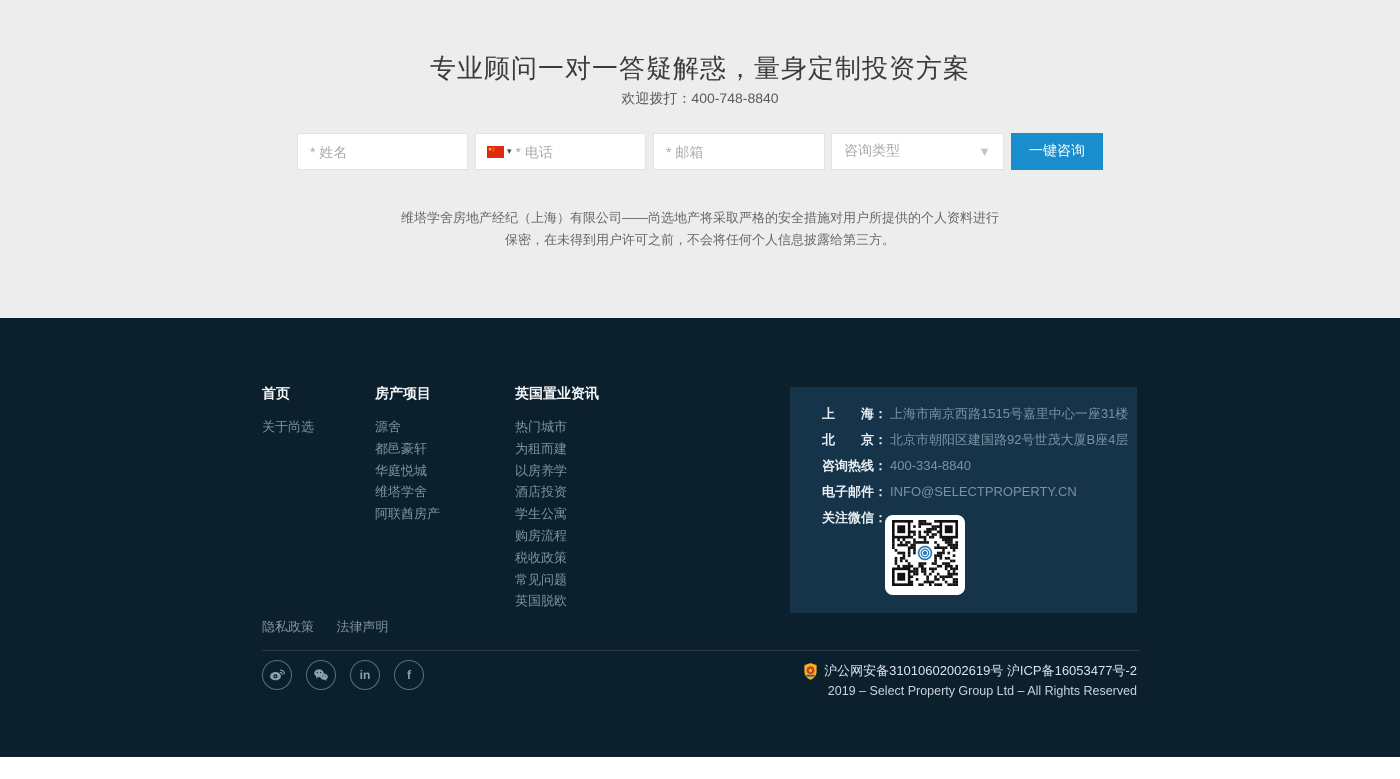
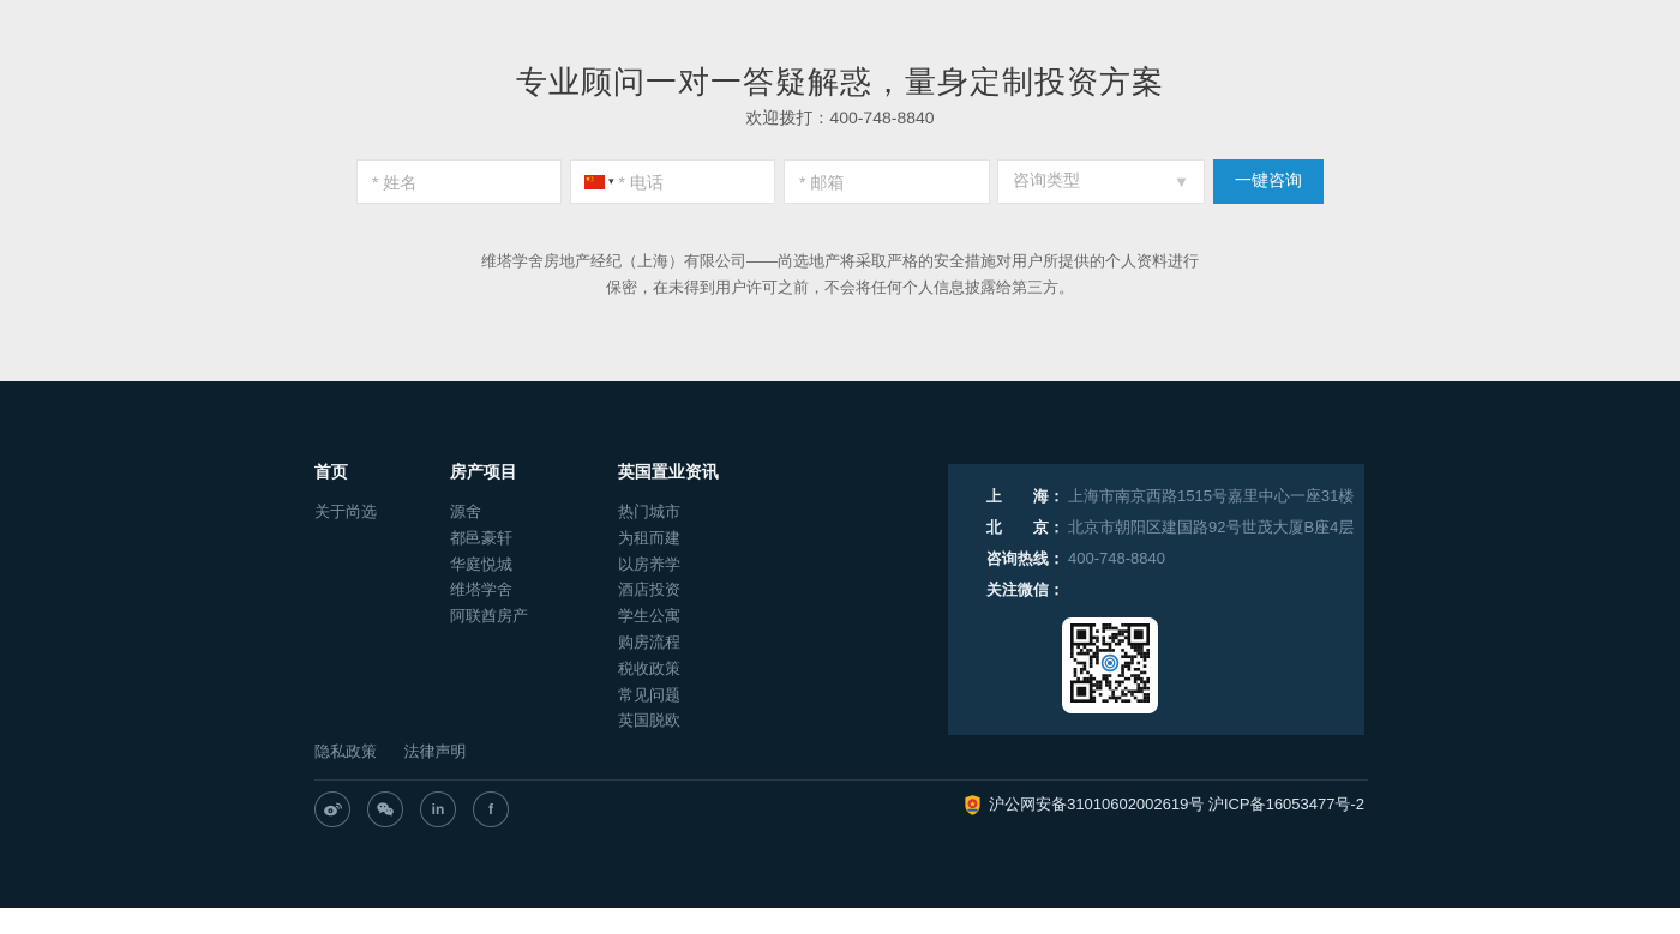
  专业顾问一对一答疑解惑，量身定制投资方案
  欢迎拨打：400-748-8840
  * 姓名
  ▾
  * 电话
  * 邮箱
  咨询类型
  ▼
  一键咨询
  维塔学舍房地产经纪（上海）有限公司——尚选地产将采取严格的安全措施对用户所提供的个人资料进行
  保密，在未得到用户许可之前，不会将任何个人信息披露给第三方。
  首页
  关于尚选
  房产项目
  源舍
  都邑豪轩
  华庭悦城
  维塔学舍
  阿联酋房产
  英国置业资讯
  热门城市
  为租而建
  以房养学
  酒店投资
  学生公寓
  购房流程
  税收政策
  常见问题
  英国脱欧
  上 海：
  上海市南京西路1515号嘉里中心一座31楼
  北 京：
  北京市朝阳区建国路92号世茂大厦B座4层
  咨询热线：
- 400-334-8840
+ 400-748-8840
- 电子邮件：
- INFO@SELECTPROPERTY.CN
  关注微信：
  隐私政策 法律声明
  in
  f
  沪公网安备31010602002619号 沪ICP备16053477号-2
- 2019 – Select Property Group Ltd – All Rights Reserved
